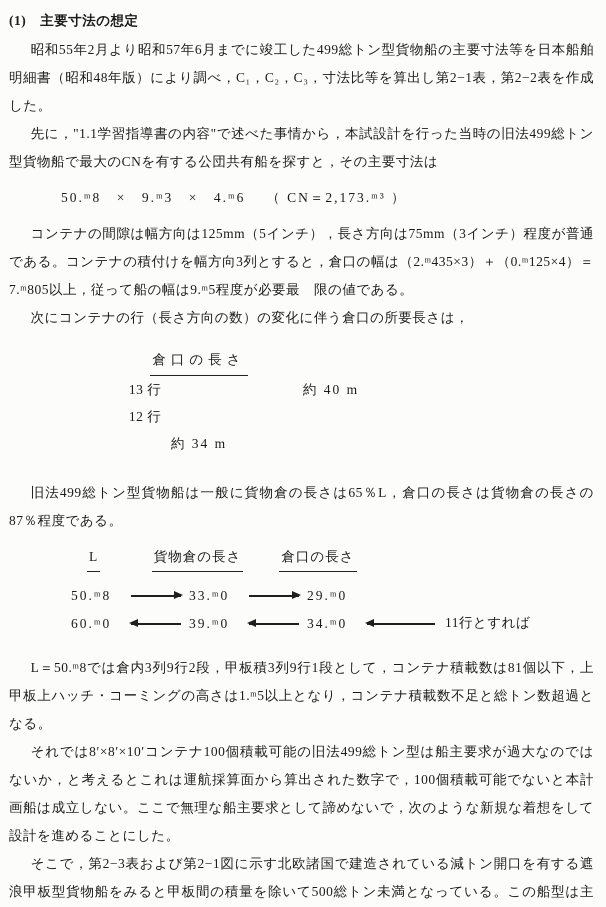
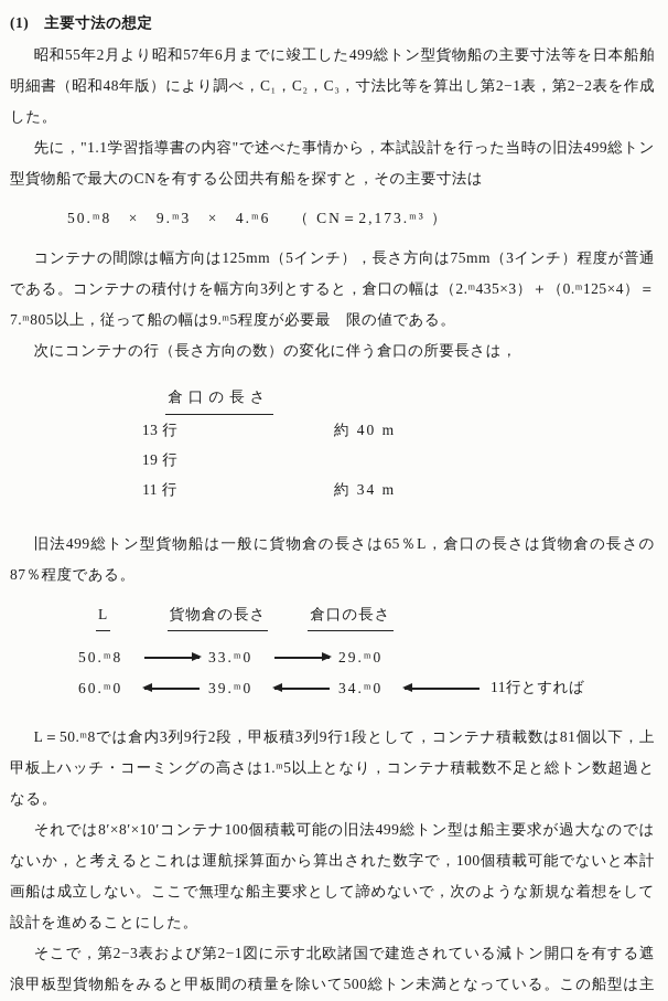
  (1) 主要寸法の想定
  昭和55年2月より昭和57年6月までに竣工した499総トン型貨物船の主要寸法等を日本船舶明細書（昭和48年版）により調べ，C₁，C₂，C₃，寸法比等を算出し第2−1表，第2−2表を作成した。
  先に，"1.1学習指導書の内容"で述べた事情から，本試設計を行った当時の旧法499総トン型貨物船で最大のCNを有する公団共有船を探すと，その主要寸法は
  50.ᵐ8 × 9.ᵐ3 × 4.ᵐ6 （ CN＝2,173.ᵐ³ ）
  コンテナの間隙は幅方向は125mm（5インチ），長さ方向は75mm（3インチ）程度が普通である。コンテナの積付けを幅方向3列とすると，倉口の幅は（2.ᵐ435×3）＋（0.ᵐ125×4）＝7.ᵐ805以上，従って船の幅は9.ᵐ5程度が必要最 限の値である。
  次にコンテナの行（長さ方向の数）の変化に伴う倉口の所要長さは，
  倉口の長さ
  13 行
  約 40 m
- 12 行
+ 19 行
+ 11 行
  約 34 m
  旧法499総トン型貨物船は一般に貨物倉の長さは65％L，倉口の長さは貨物倉の長さの87％程度である。
  L
  貨物倉の長さ
  倉口の長さ
  50.ᵐ8
  33.ᵐ0
  29.ᵐ0
  60.ᵐ0
  39.ᵐ0
  34.ᵐ0
  11行とすれば
  L＝50.ᵐ8では倉内3列9行2段，甲板積3列9行1段として，コンテナ積載数は81個以下，上甲板上ハッチ・コーミングの高さは1.ᵐ5以上となり，コンテナ積載数不足と総トン数超過となる。
  それでは8′×8′×10′コンテナ100個積載可能の旧法499総トン型は船主要求が過大なのではないか，と考えるとこれは運航採算面から算出された数字で，100個積載可能でないと本計画船は成立しない。ここで無理な船主要求として諦めないで，次のような新規な着想をして設計を進めることにした。
